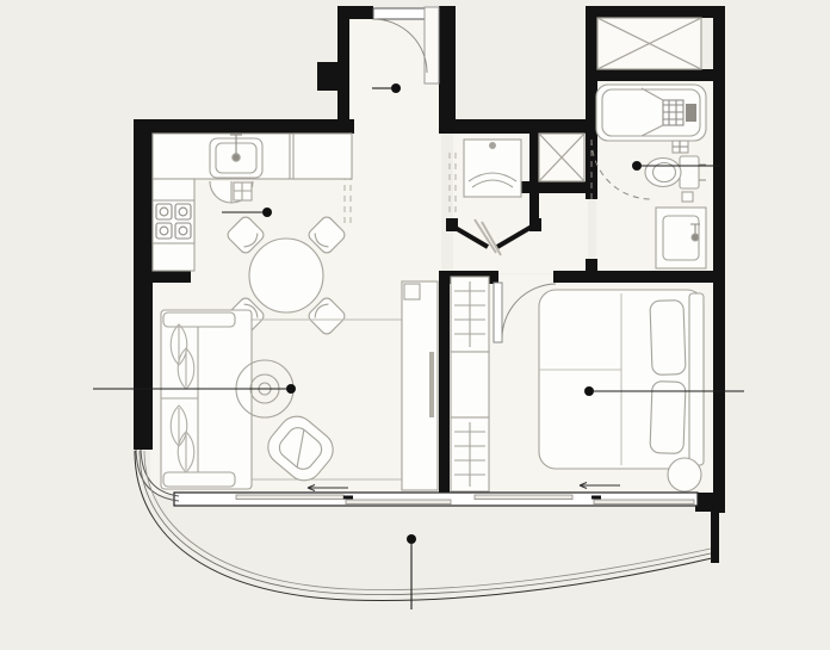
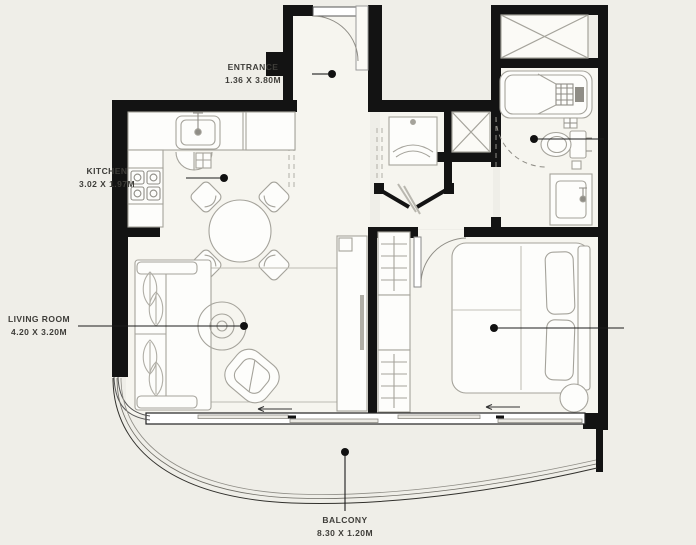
+ ENTRANCE
+ 1.36 X 3.80M
+ KITCHEN
+ 3.02 X 1.97M
+ LIVING ROOM
+ 4.20 X 3.20M
+ BALCONY
+ 8.30 X 1.20M
